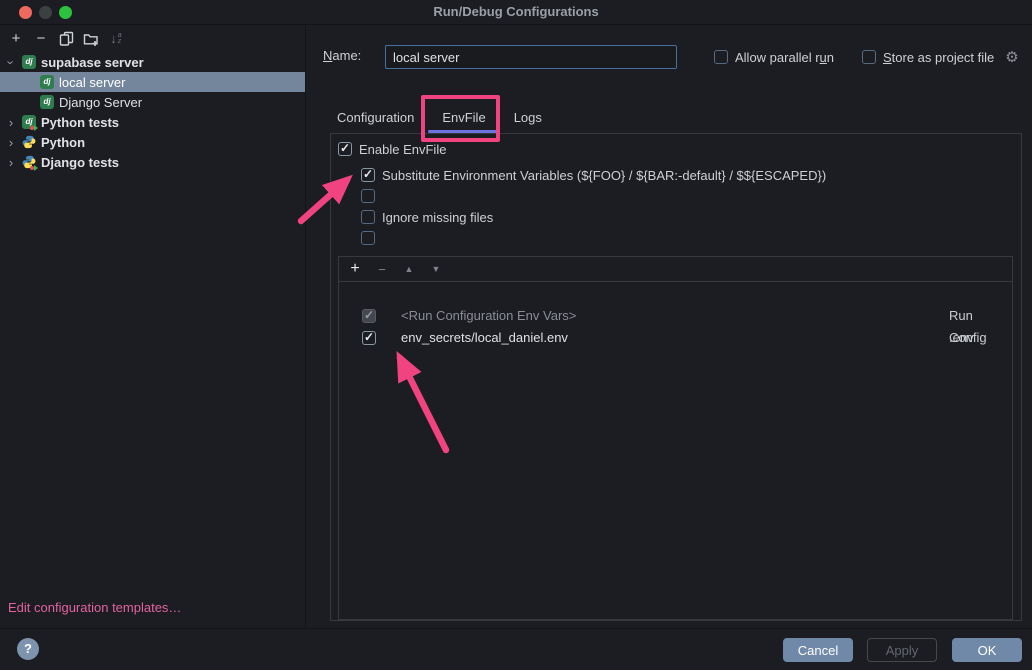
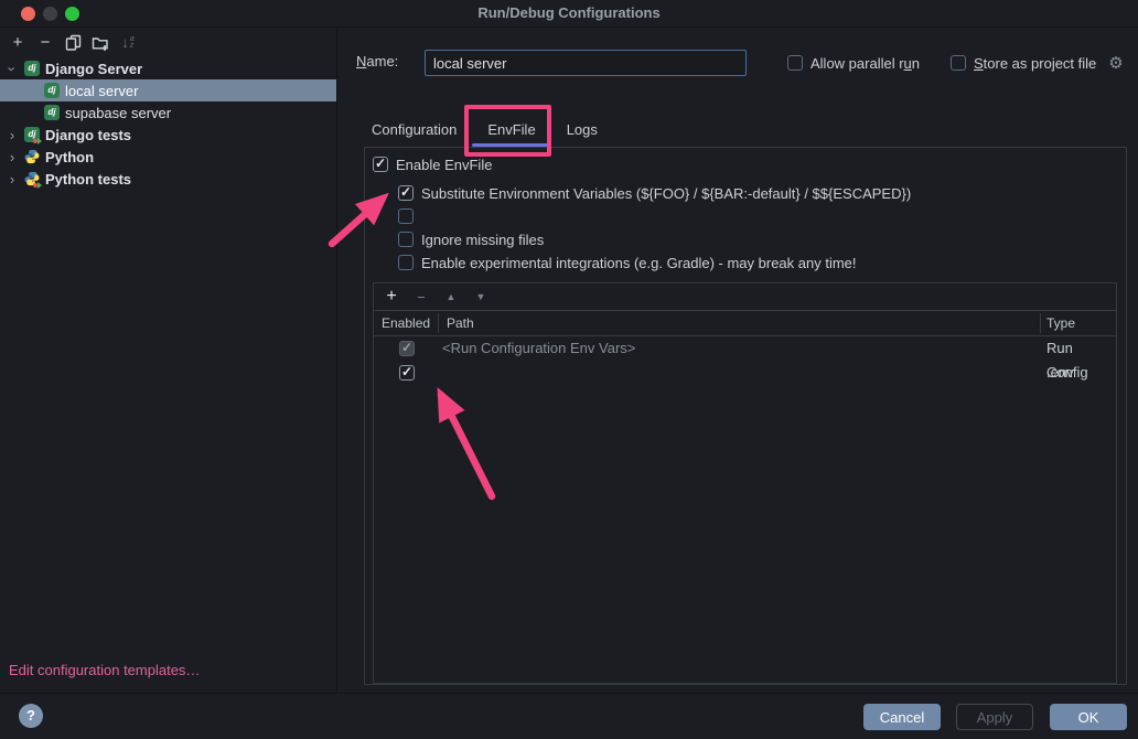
  Run/Debug Configurations
  +
  −
  ↓
  dj
- supabase server
+ Django Server
  dj
  local server
  dj
- Django Server
+ supabase server
  ›
  dj
- Python tests
+ Django tests
  ›
  Python
  ›
- Django tests
+ Python tests
  Edit configuration templates…
  Name:
  local server
  Allow parallel run
  Store as project file
  ⚙
  Configuration
  EnvFile
  Logs
  Enable EnvFile
  Substitute Environment Variables (${FOO} / ${BAR:-default} / $${ESCAPED})
  Ignore missing files
+ Enable experimental integrations (e.g. Gradle) - may break any time!
  +
  −
  ▲
  ▼
+ Enabled
+ Path
+ Type
  <Run Configuration Env Vars>
  Run Config
- env_secrets/local_daniel.env
  .env
  ?
  Cancel
  Apply
  OK
